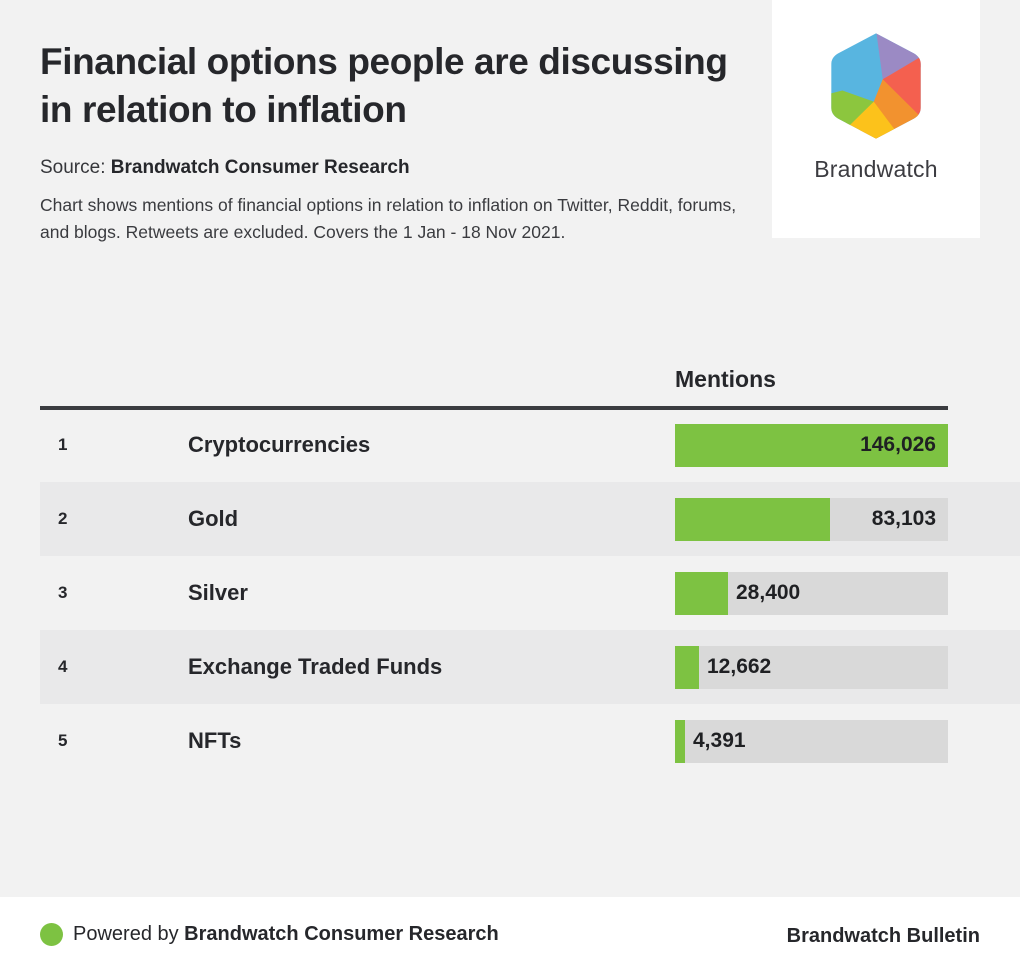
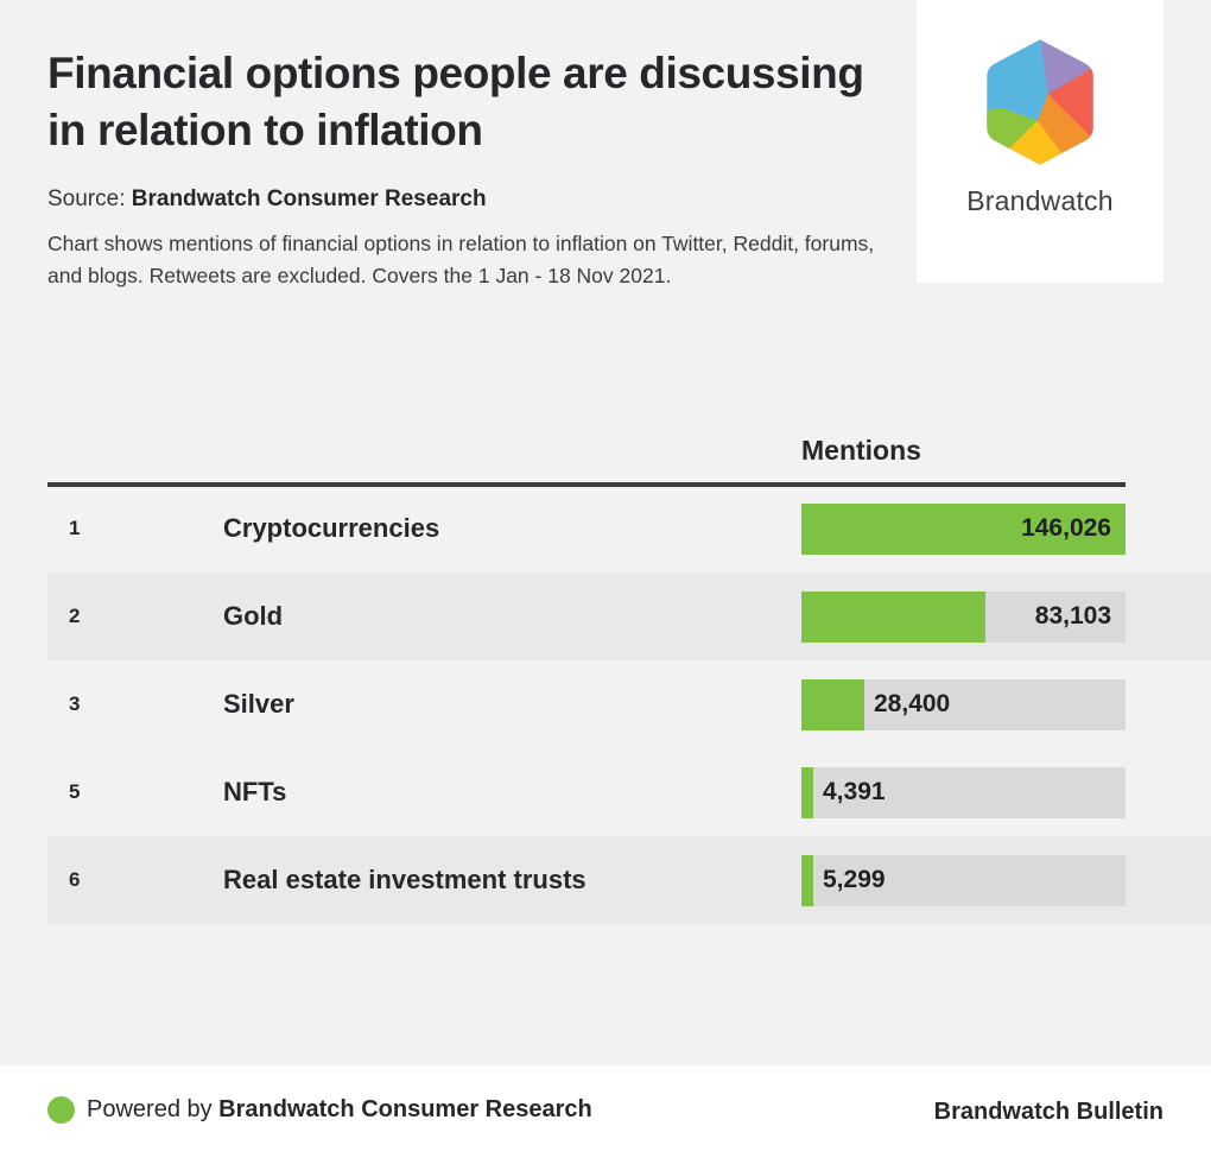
  Financial options people are discussing in relation to inflation
  Source: Brandwatch Consumer Research
  Chart shows mentions of financial options in relation to inflation on Twitter, Reddit, forums, and blogs. Retweets are excluded. Covers the 1 Jan - 18 Nov 2021.
  Brandwatch
  Mentions
  1
  Cryptocurrencies
  146,026
  2
  Gold
  83,103
  3
  Silver
  28,400
- 4
- Exchange Traded Funds
- 12,662
  5
  NFTs
  4,391
+ 6
+ Real estate investment trusts
+ 5,299
  Powered by Brandwatch Consumer Research
  Brandwatch Bulletin
